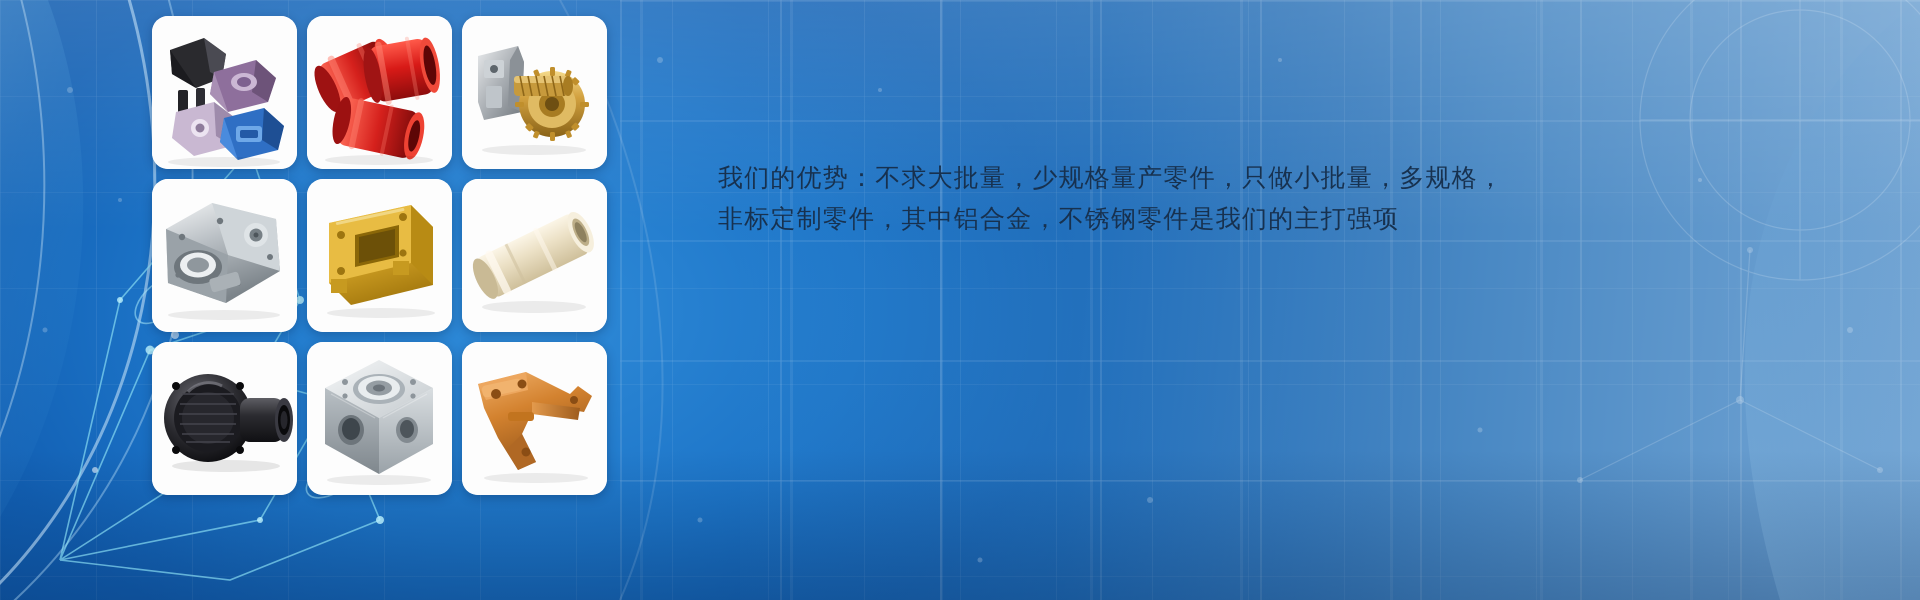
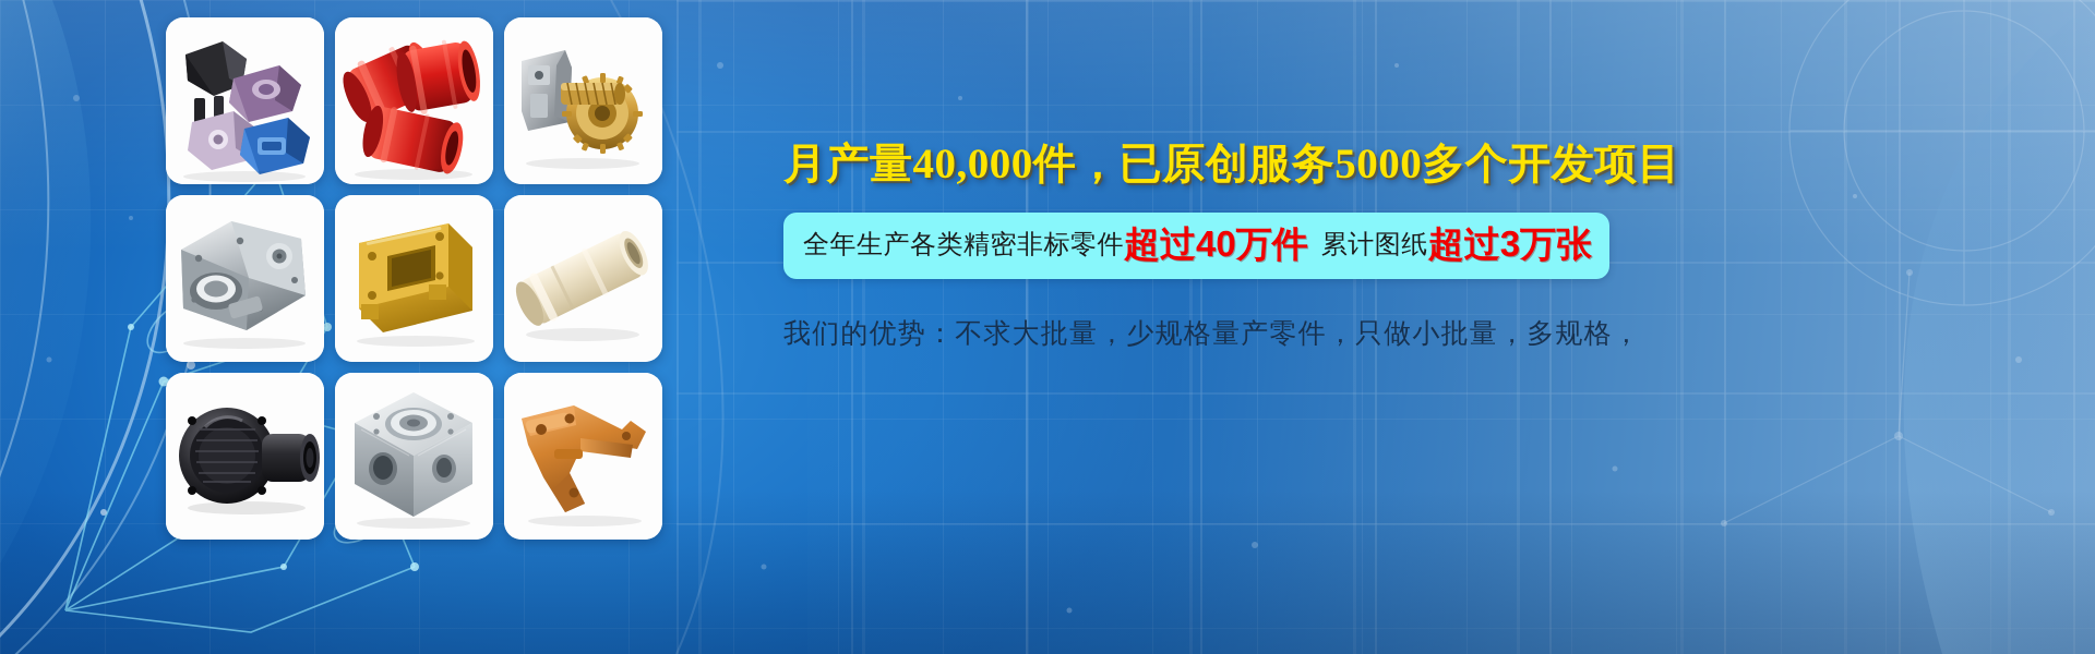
+ 月产量40,000件，已原创服务5000多个开发项目
+ 全年生产各类精密非标零件
+ 超过40万件
+ 累计图纸
+ 超过3万张
  我们的优势：不求大批量，少规格量产零件，只做小批量，多规格，
- 非标定制零件，其中铝合金，不锈钢零件是我们的主打强项
